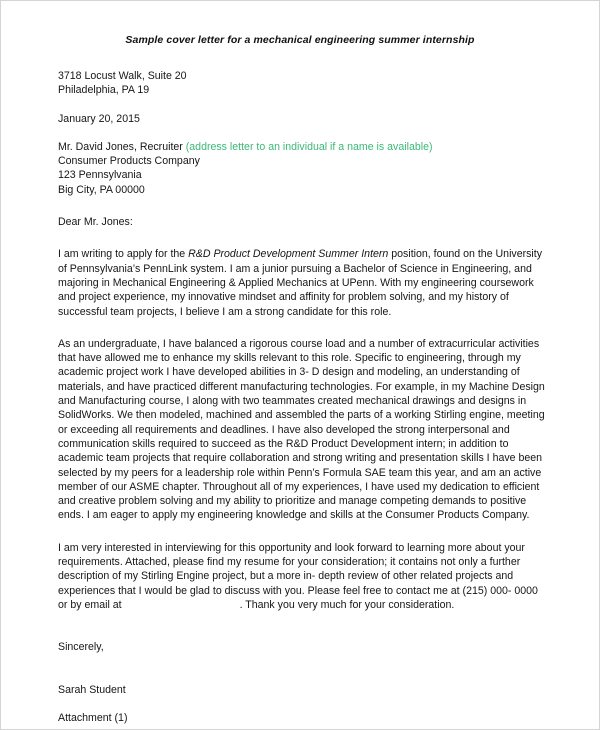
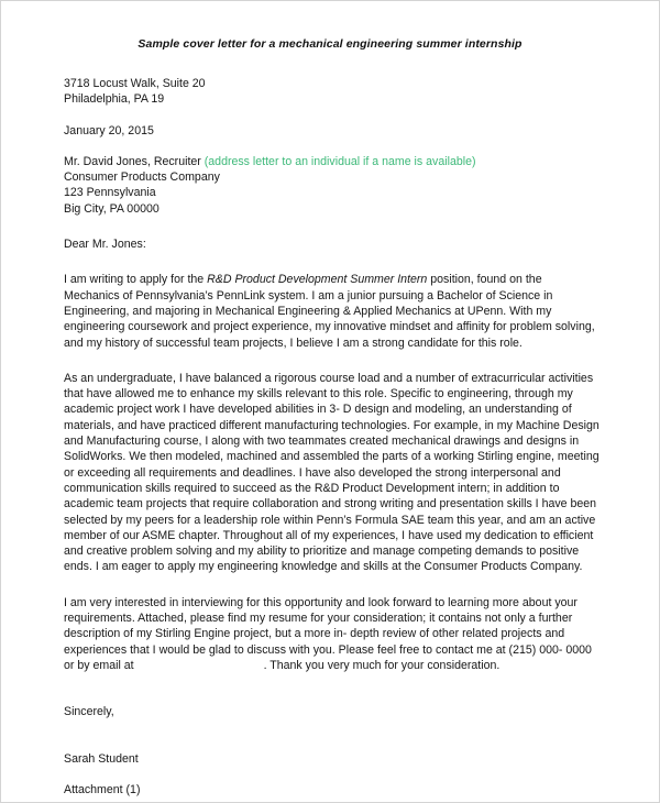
  Sample cover letter for a mechanical engineering summer internship
  3718 Locust Walk, Suite 20
  Philadelphia, PA 19
  January 20, 2015
  Mr. David Jones, Recruiter (address letter to an individual if a name is available)
  Consumer Products Company
  123 Pennsylvania
  Big City, PA 00000
  Dear Mr. Jones:
- I am writing to apply for the R&D Product Development Summer Intern position, found on the University of Pennsylvania’s PennLink system. I am a junior pursuing a Bachelor of Science in Engineering, and majoring in Mechanical Engineering & Applied Mechanics at UPenn. With my engineering coursework and project experience, my innovative mindset and affinity for problem solving, and my history of successful team projects, I believe I am a strong candidate for this role.
+ I am writing to apply for the R&D Product Development Summer Intern position, found on the Mechanics of Pennsylvania’s PennLink system. I am a junior pursuing a Bachelor of Science in Engineering, and majoring in Mechanical Engineering & Applied Mechanics at UPenn. With my engineering coursework and project experience, my innovative mindset and affinity for problem solving, and my history of successful team projects, I believe I am a strong candidate for this role.
  As an undergraduate, I have balanced a rigorous course load and a number of extracurricular activities that have allowed me to enhance my skills relevant to this role. Specific to engineering, through my academic project work I have developed abilities in 3- D design and modeling, an understanding of materials, and have practiced different manufacturing technologies. For example, in my Machine Design and Manufacturing course, I along with two teammates created mechanical drawings and designs in SolidWorks. We then modeled, machined and assembled the parts of a working Stirling engine, meeting or exceeding all requirements and deadlines. I have also developed the strong interpersonal and communication skills required to succeed as the R&D Product Development intern; in addition to academic team projects that require collaboration and strong writing and presentation skills I have been selected by my peers for a leadership role within Penn’s Formula SAE team this year, and am an active member of our ASME chapter. Throughout all of my experiences, I have used my dedication to efficient and creative problem solving and my ability to prioritize and manage competing demands to positive ends. I am eager to apply my engineering knowledge and skills at the Consumer Products Company.
  I am very interested in interviewing for this opportunity and look forward to learning more about your requirements. Attached, please find my resume for your consideration; it contains not only a further description of my Stirling Engine project, but a more in- depth review of other related projects and experiences that I would be glad to discuss with you. Please feel free to contact me at (215) 000- 0000 or by email at . Thank you very much for your consideration.
  Sincerely,
  Sarah Student
  Attachment (1)
